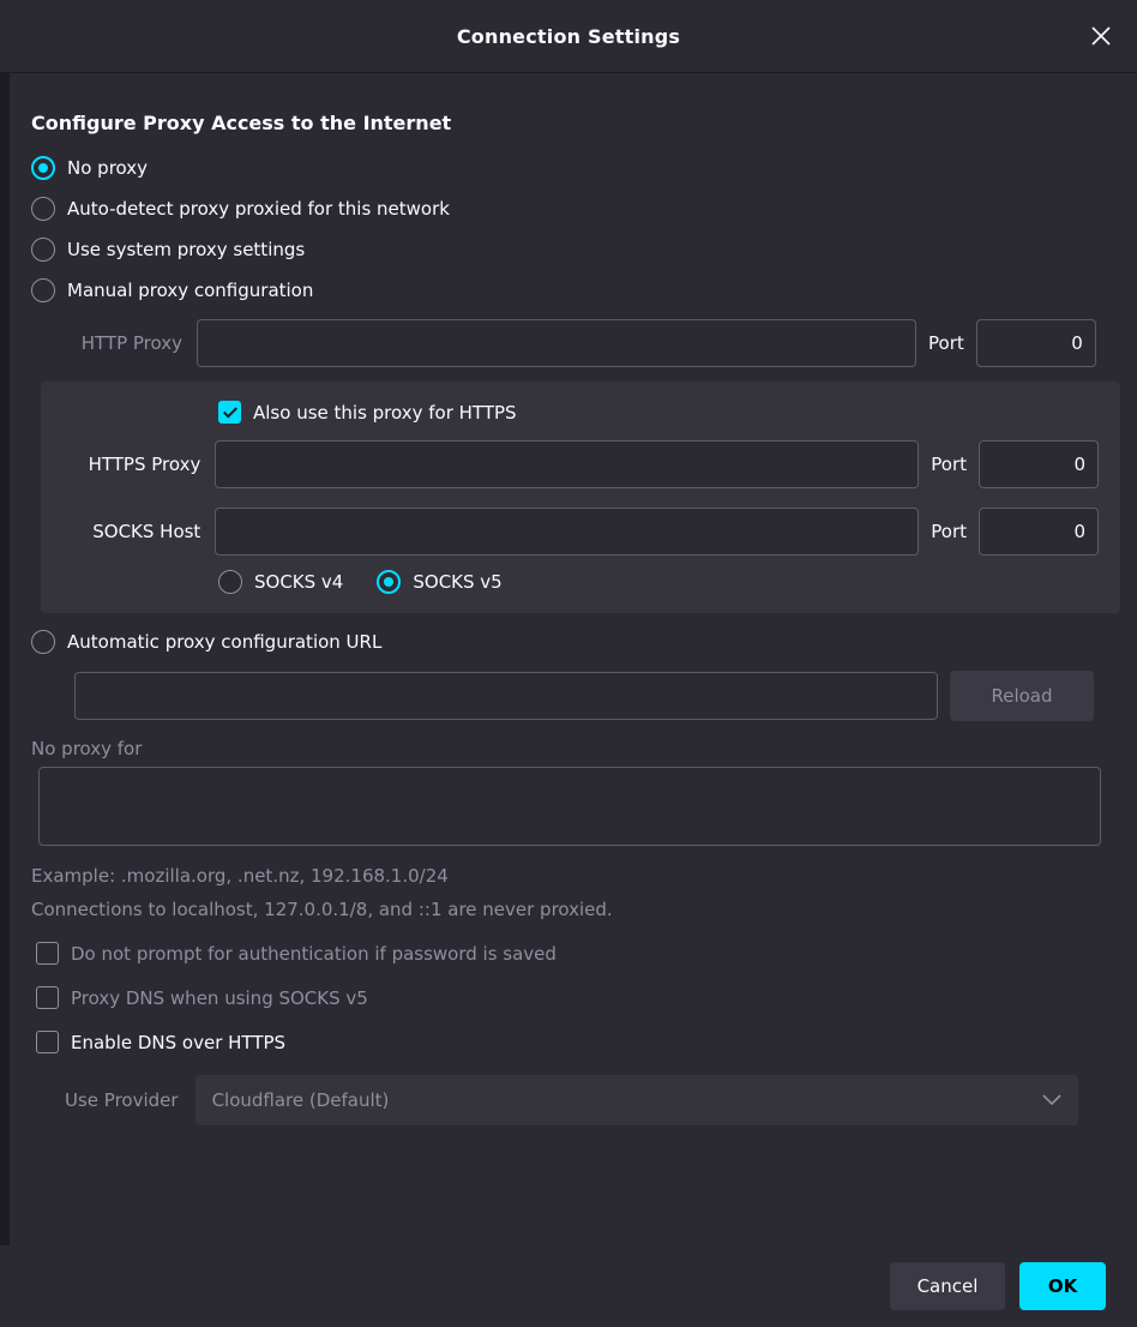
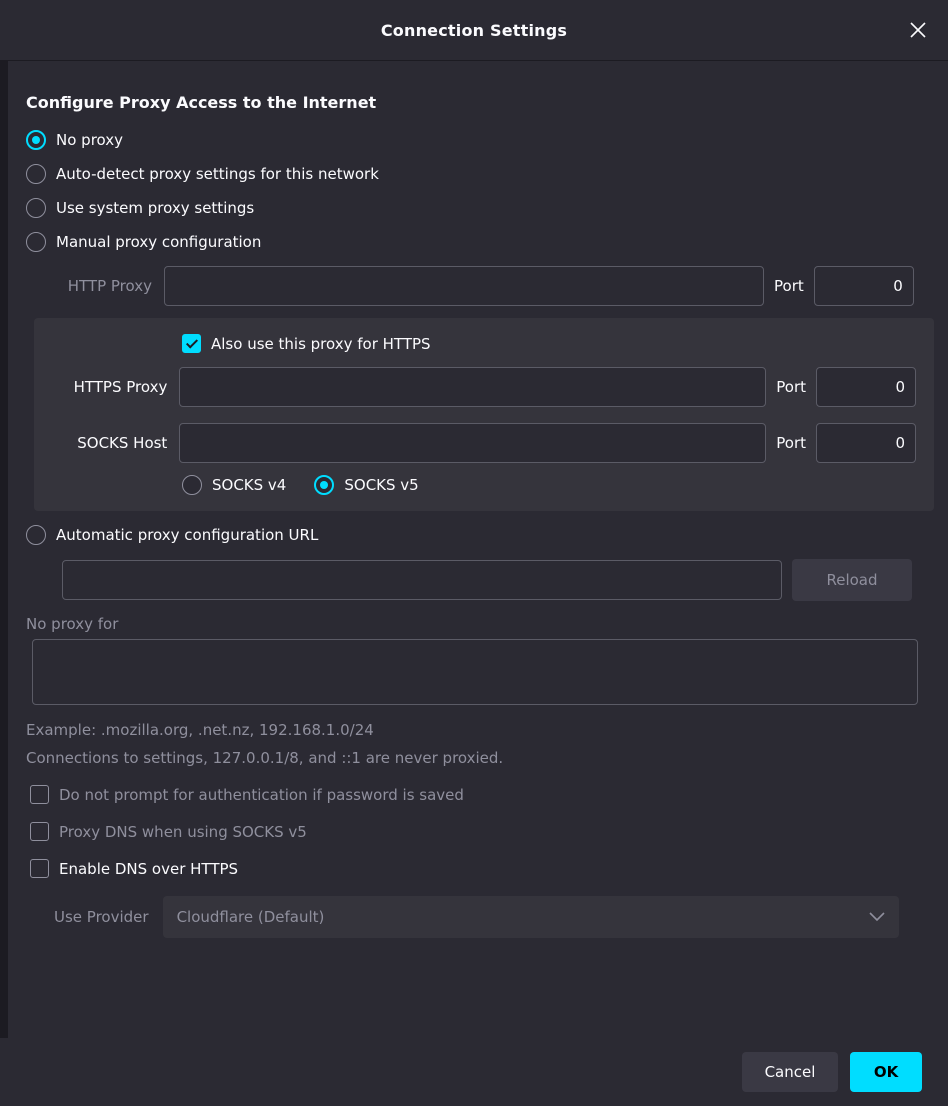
  Connection Settings
  Configure Proxy Access to the Internet
  No proxy
- Auto-detect proxy proxied for this network
+ Auto-detect proxy settings for this network
  Use system proxy settings
  Manual proxy configuration
  HTTP Proxy
  Port
  0
  Also use this proxy for HTTPS
  HTTPS Proxy
  Port
  0
  SOCKS Host
  Port
  0
  SOCKS v4
  SOCKS v5
  Automatic proxy configuration URL
  Reload
  No proxy for
  Example: .mozilla.org, .net.nz, 192.168.1.0/24
- Connections to localhost, 127.0.0.1/8, and ::1 are never proxied.
+ Connections to settings, 127.0.0.1/8, and ::1 are never proxied.
  Do not prompt for authentication if password is saved
  Proxy DNS when using SOCKS v5
  Enable DNS over HTTPS
  Use Provider
  Cloudflare (Default)
  Cancel
  OK
